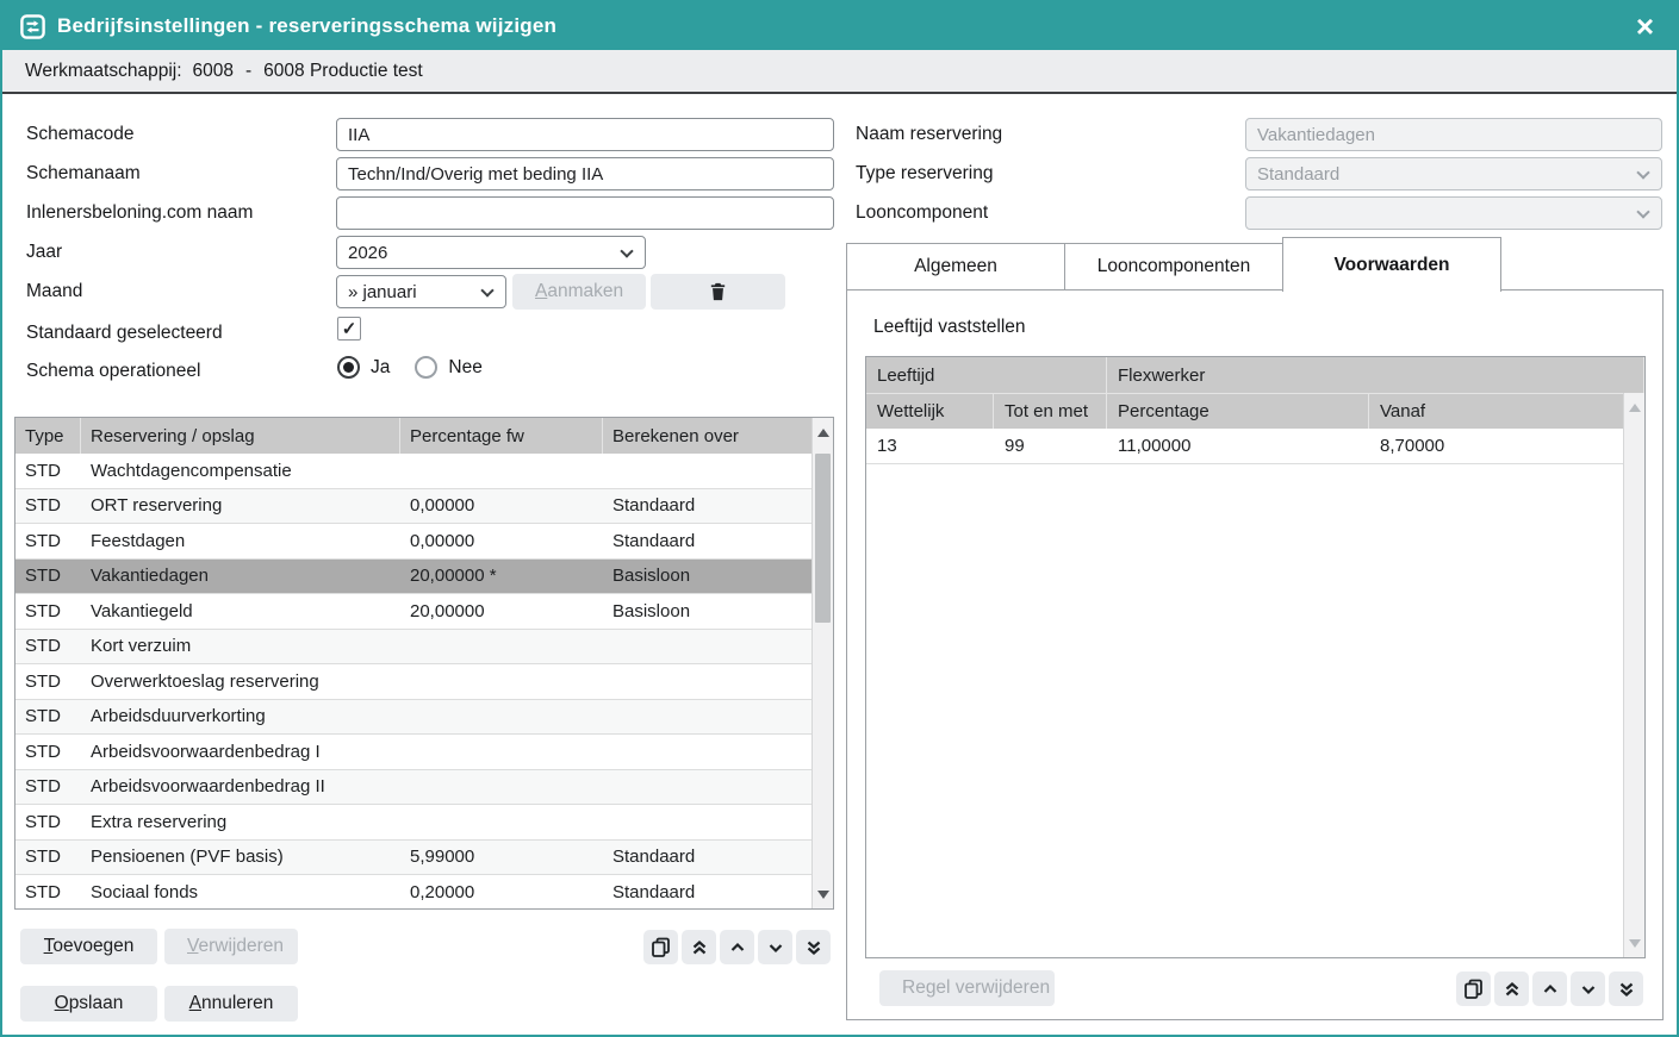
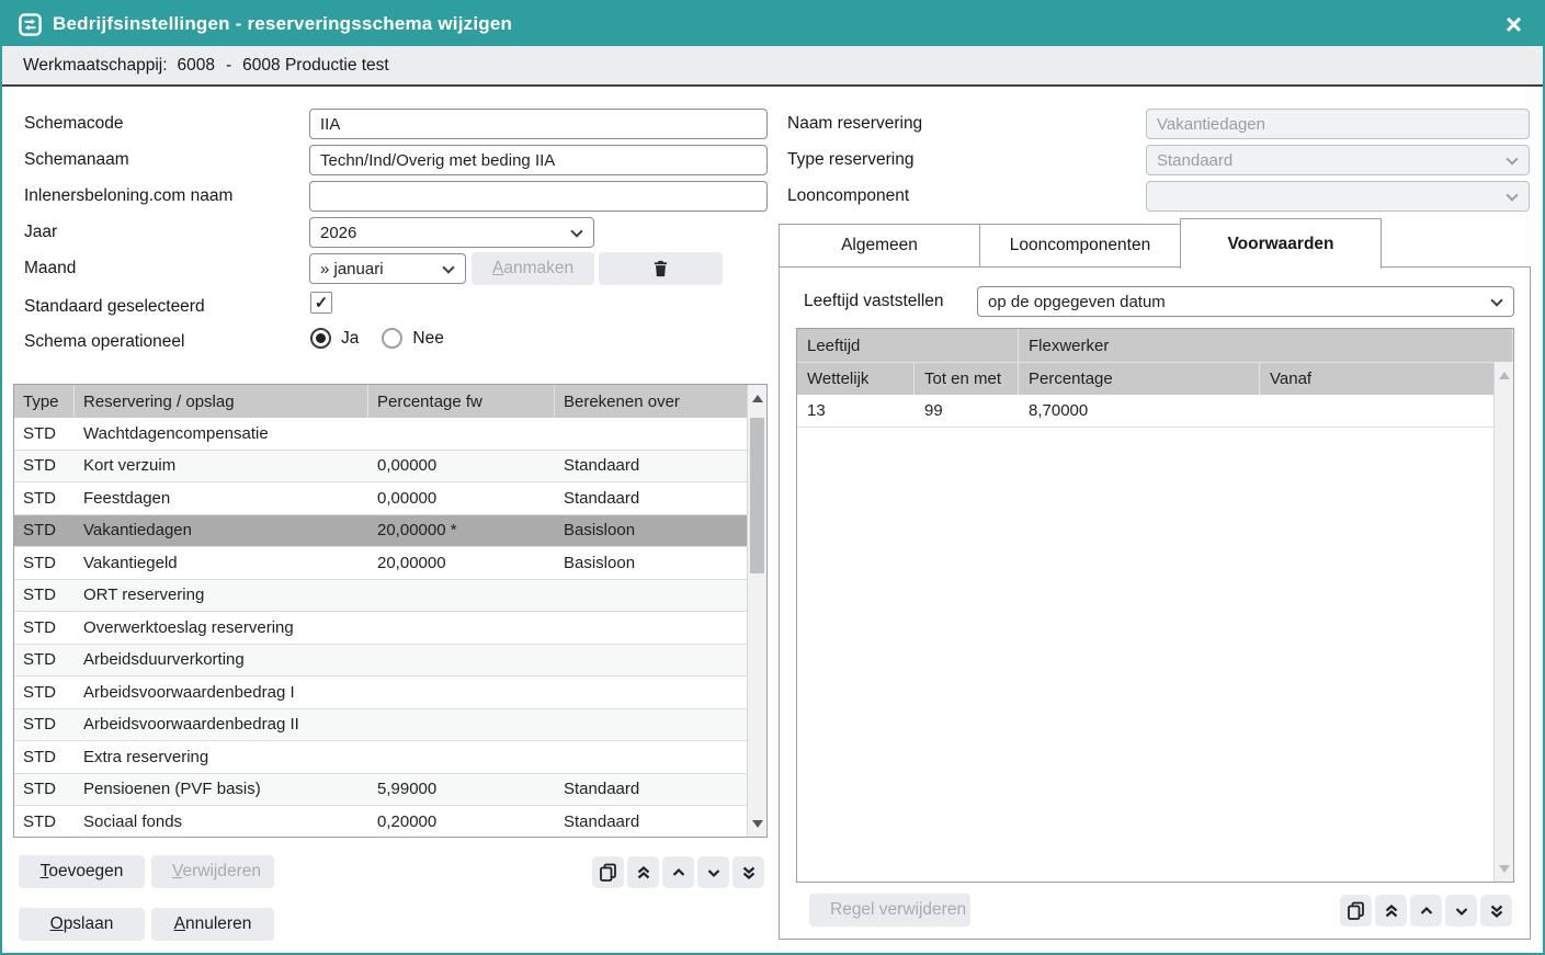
  Bedrijfsinstellingen - reserveringsschema wijzigen
  ×
  Werkmaatschappij:
  6008
  -
  6008 Productie test
  Schemacode
  IIA
  Schemanaam
  Techn/Ind/Overig met beding IIA
  Inlenersbeloning.com naam
  Jaar
  2026
  Maand
  » januari
  Aanmaken
  Standaard geselecteerd
  ✓
  Schema operationeel
  Ja
  Nee
  Naam reservering
  Vakantiedagen
  Type reservering
  Standaard
  Looncomponent
  Algemeen
  Looncomponenten
  Voorwaarden
  Leeftijd vaststellen
+ op de opgegeven datum
  Leeftijd
  Flexwerker
  Wettelijk
  Tot en met
  Percentage
  Vanaf
  13
  99
- 11,00000
  8,70000
  Regel verwijderen
  Type
  Reservering / opslag
  Percentage fw
  Berekenen over
  STD
  Wachtdagencompensatie
  STD
- ORT reservering
+ Kort verzuim
  0,00000
  Standaard
  STD
  Feestdagen
  0,00000
  Standaard
  STD
  Vakantiedagen
  20,00000 *
  Basisloon
  STD
  Vakantiegeld
  20,00000
  Basisloon
  STD
- Kort verzuim
+ ORT reservering
  STD
  Overwerktoeslag reservering
  STD
  Arbeidsduurverkorting
  STD
  Arbeidsvoorwaardenbedrag I
  STD
  Arbeidsvoorwaardenbedrag II
  STD
  Extra reservering
  STD
  Pensioenen (PVF basis)
  5,99000
  Standaard
  STD
  Sociaal fonds
  0,20000
  Standaard
  Toevoegen
  Verwijderen
  Opslaan
  Annuleren
